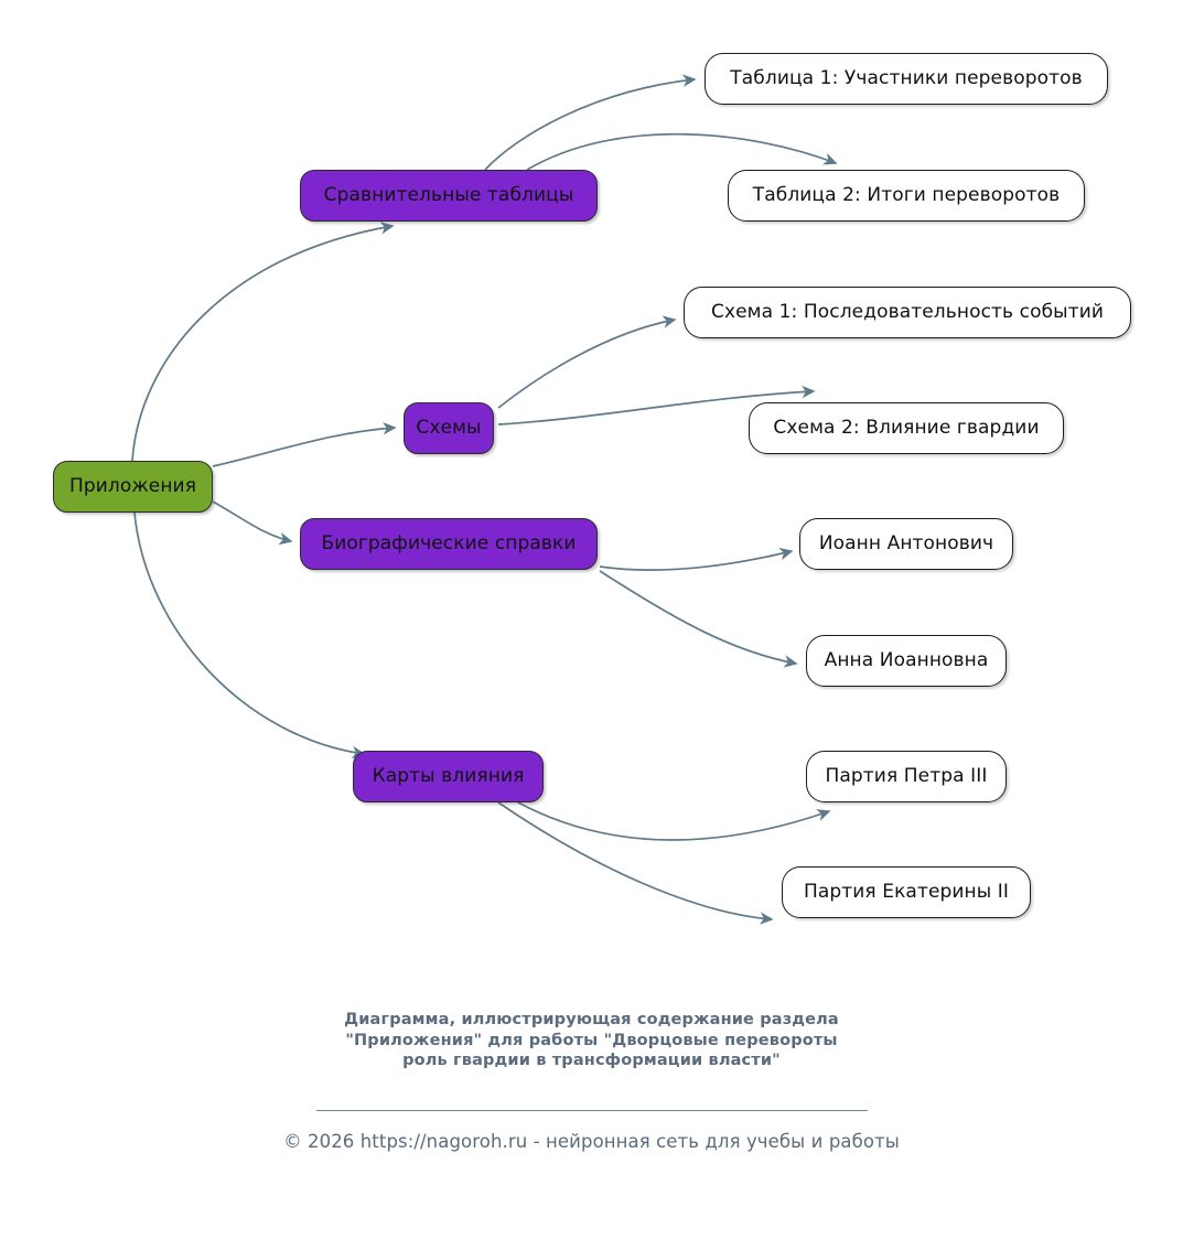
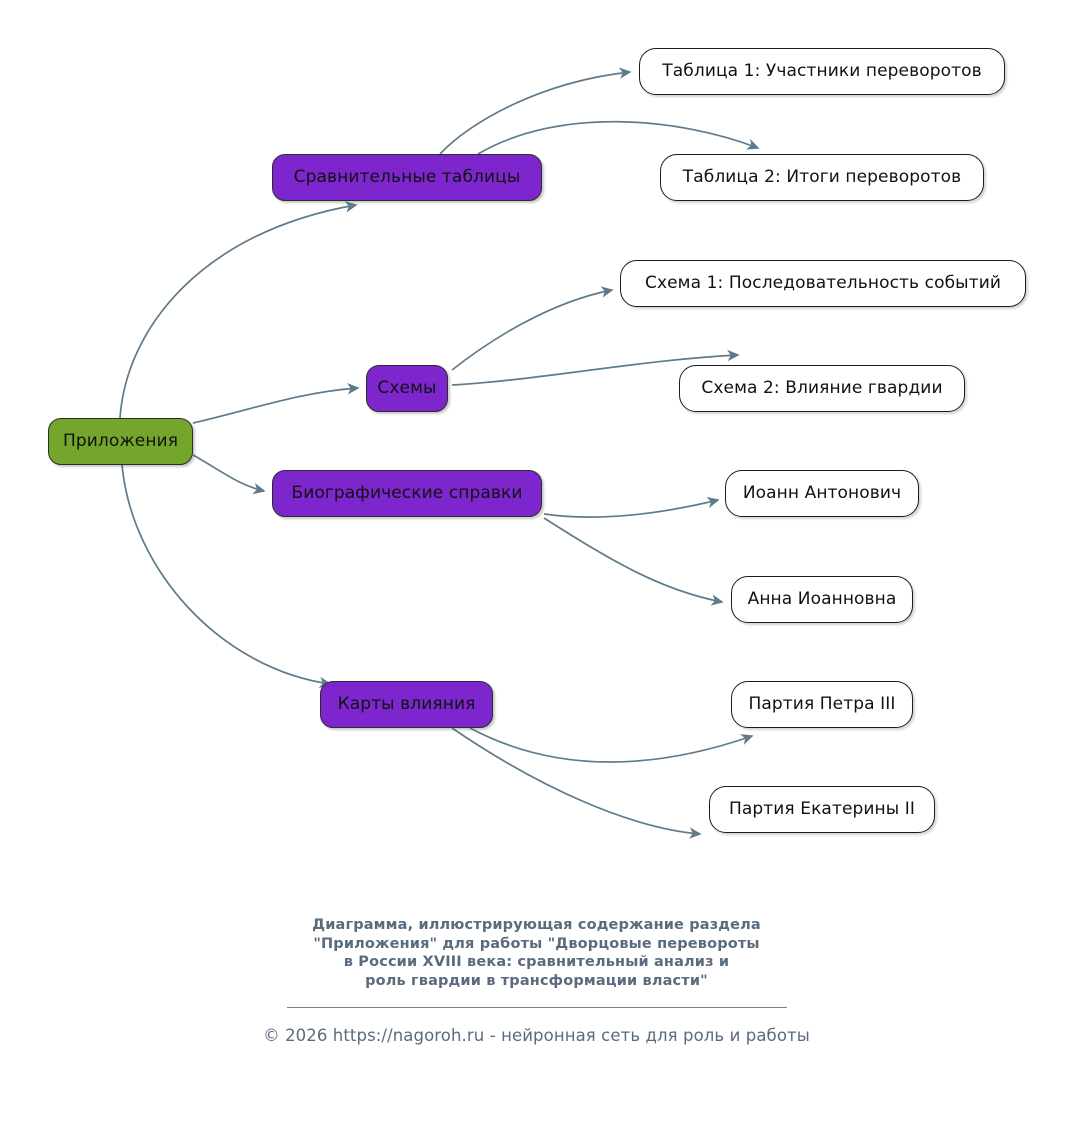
  Приложения
  Сравнительные таблицы
  Таблица 1: Участники переворотов
  Таблица 2: Итоги переворотов
  Схемы
  Схема 1: Последовательность событий
  Схема 2: Влияние гвардии
  Биографические справки
  Иоанн Антонович
  Анна Иоанновна
  Карты влияния
  Партия Петра III
  Партия Екатерины II
  Диаграмма, иллюстрирующая содержание раздела
  "Приложения" для работы "Дворцовые перевороты
+ в России XVIII века: сравнительный анализ и
  роль гвардии в трансформации власти"
- © 2026 https://nagoroh.ru - нейронная сеть для учебы и работы
+ © 2026 https://nagoroh.ru - нейронная сеть для роль и работы
